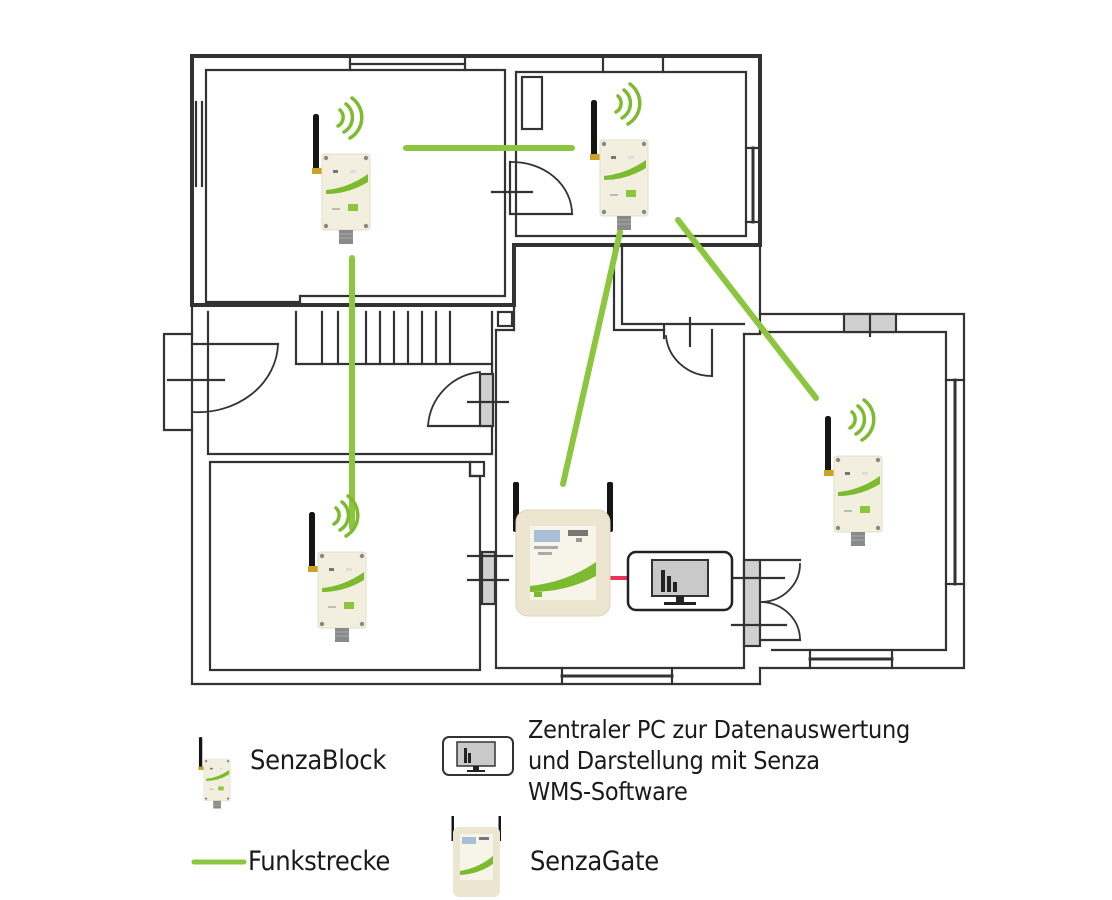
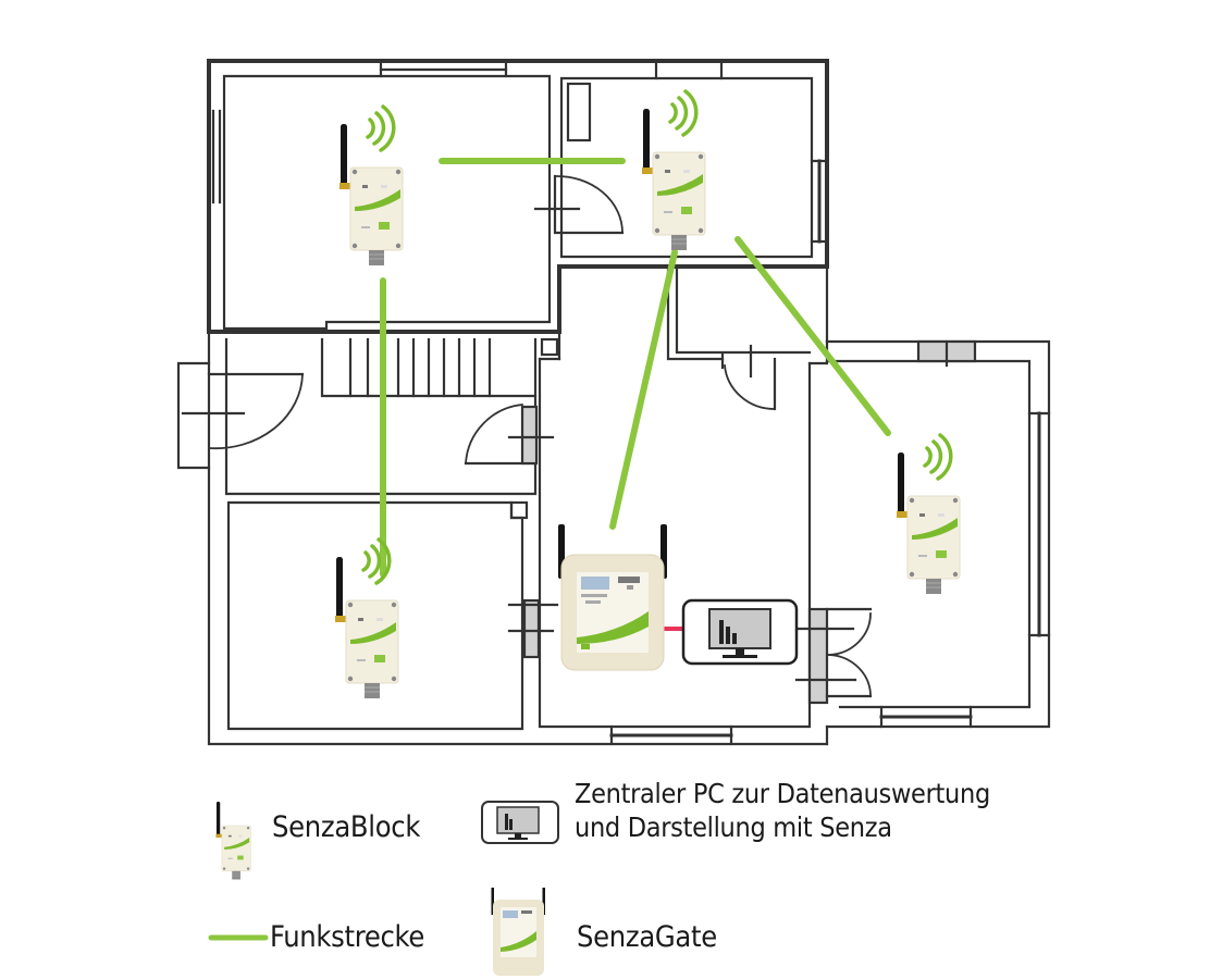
  SenzaBlock
  Zentraler PC zur Datenauswertung
  und Darstellung mit Senza
- WMS-Software
  Funkstrecke
  SenzaGate
